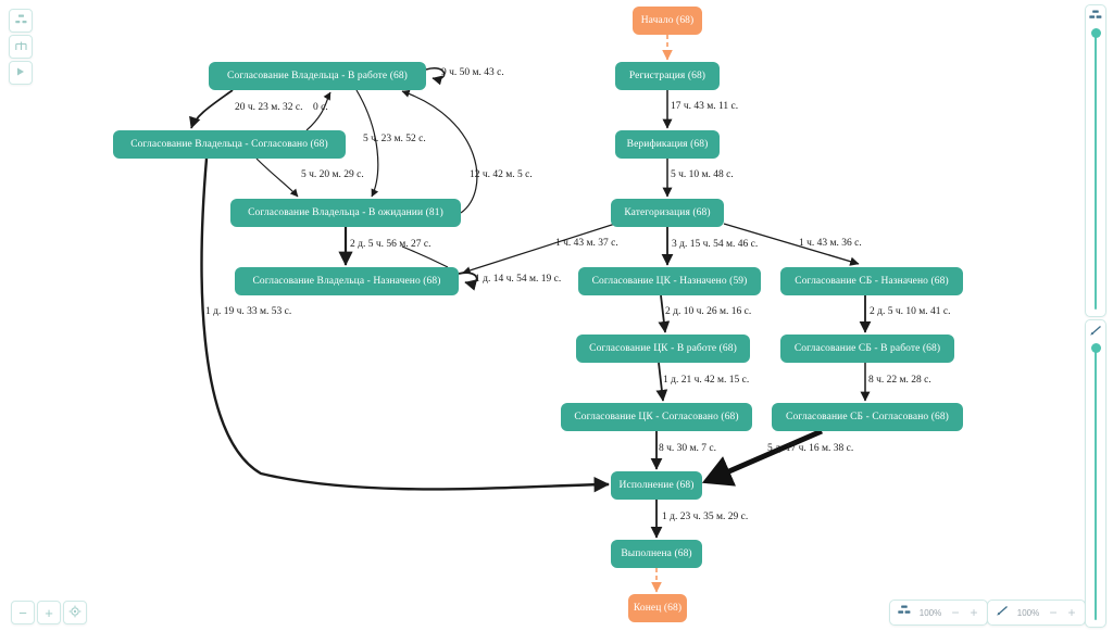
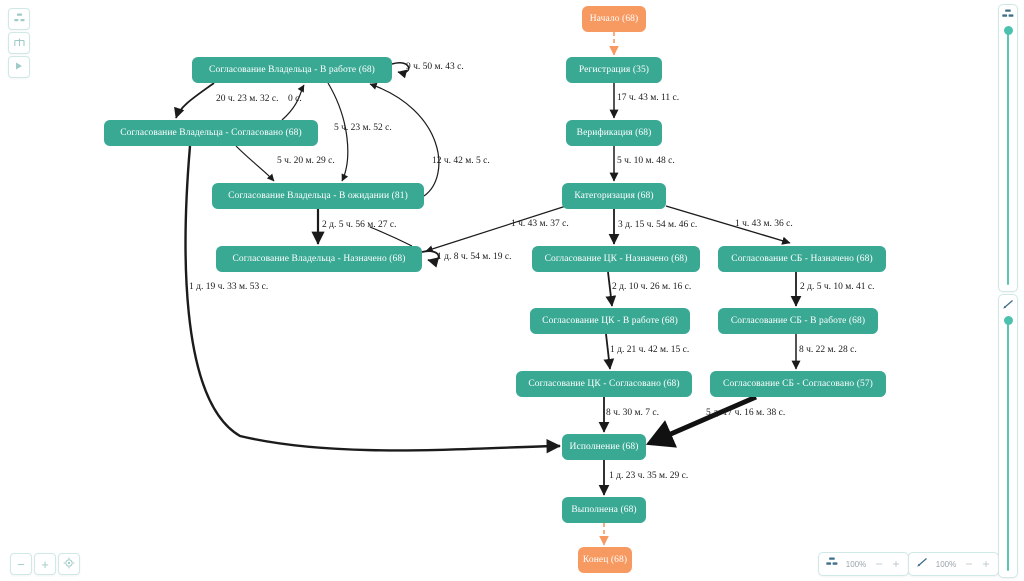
  Начало (68)
- Регистрация (68)
+ Регистрация (35)
  Верификация (68)
  Категоризация (68)
  Согласование Владельца - В работе (68)
  Согласование Владельца - Согласовано (68)
  Согласование Владельца - В ожидании (81)
  Согласование Владельца - Назначено (68)
- Согласование ЦК - Назначено (59)
+ Согласование ЦК - Назначено (68)
  Согласование СБ - Назначено (68)
  Согласование ЦК - В работе (68)
  Согласование СБ - В работе (68)
  Согласование ЦК - Согласовано (68)
- Согласование СБ - Согласовано (68)
+ Согласование СБ - Согласовано (57)
  Исполнение (68)
  Выполнена (68)
  Конец (68)
  9 ч. 50 м. 43 с.
  20 ч. 23 м. 32 с.
  0 с.
  5 ч. 23 м. 52 с.
  5 ч. 20 м. 29 с.
  12 ч. 42 м. 5 с.
  2 д. 5 ч. 56 м. 27 с.
- 1 д. 14 ч. 54 м. 19 с.
+ 1 д. 8 ч. 54 м. 19 с.
  1 д. 19 ч. 33 м. 53 с.
  1 ч. 43 м. 37 с.
  3 д. 15 ч. 54 м. 46 с.
  1 ч. 43 м. 36 с.
  17 ч. 43 м. 11 с.
  5 ч. 10 м. 48 с.
  2 д. 10 ч. 26 м. 16 с.
  2 д. 5 ч. 10 м. 41 с.
  1 д. 21 ч. 42 м. 15 с.
  8 ч. 22 м. 28 с.
  8 ч. 30 м. 7 с.
  5 д. 17 ч. 16 м. 38 с.
  1 д. 23 ч. 35 м. 29 с.
  −
  +
  100%
  −
  +
  100%
  −
  +
